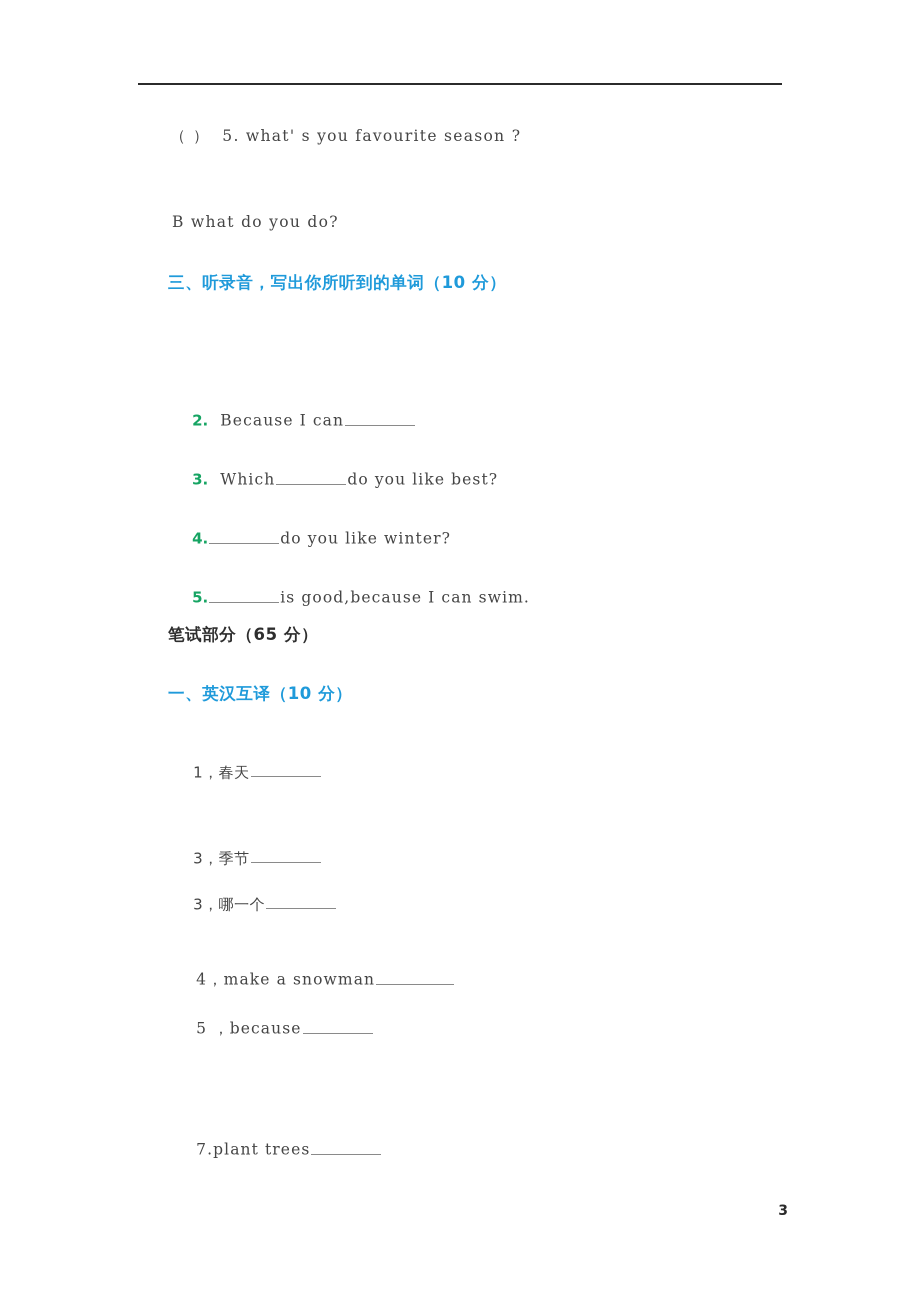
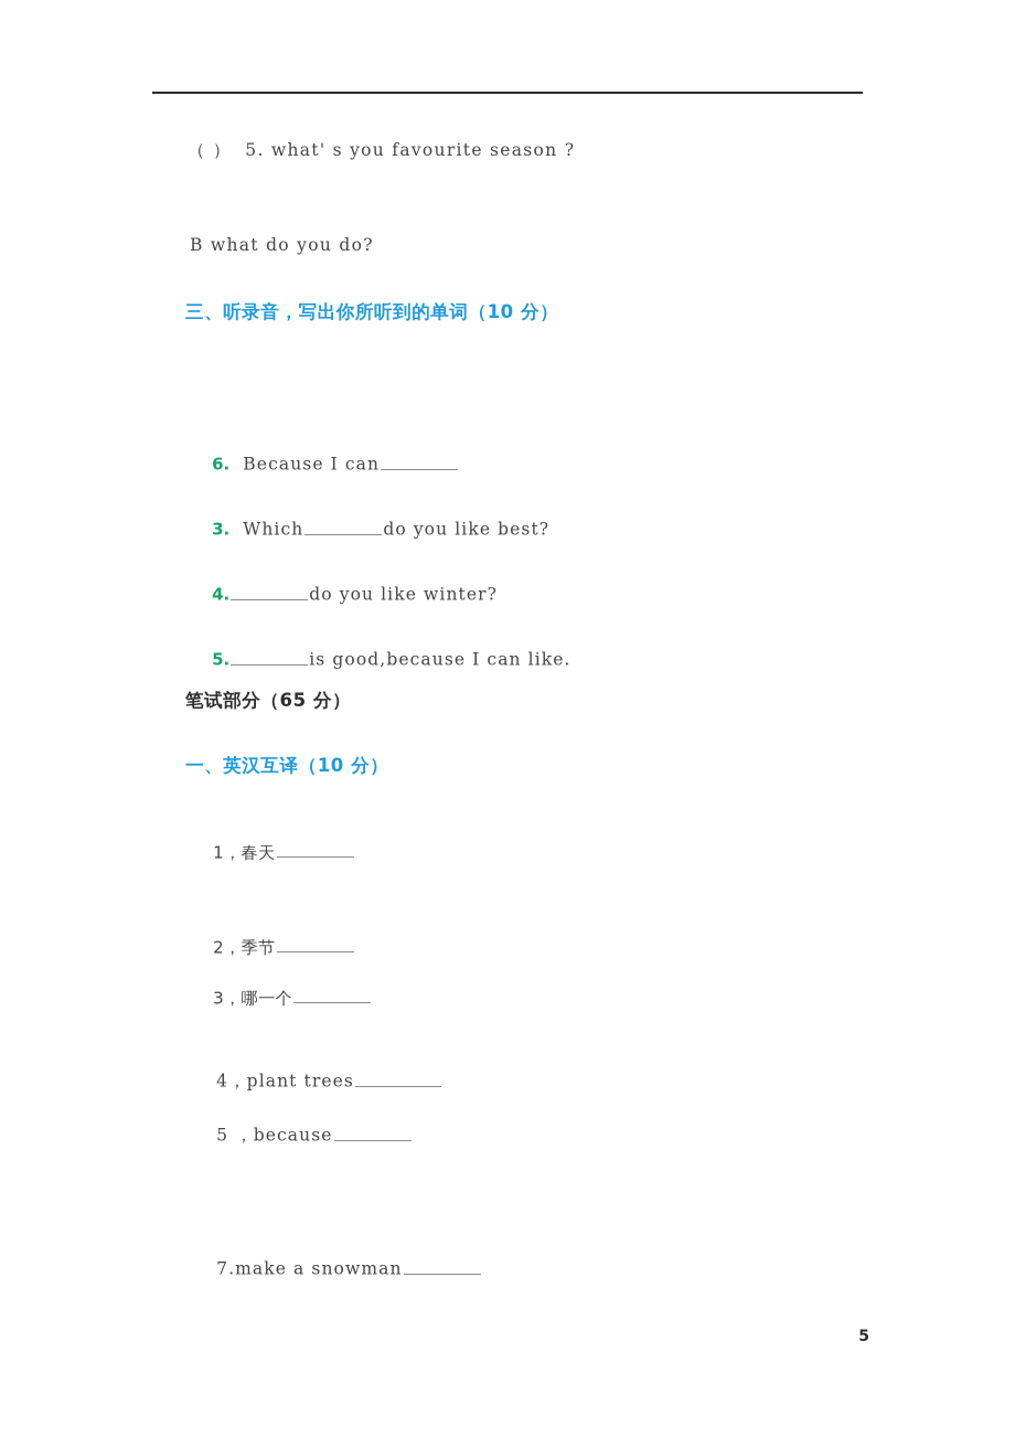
  （ ） 5. what' s you favourite season ?
  B what do you do?
  三、听录音，写出你所听到的单词（10 分）
- 2. Because I can
+ 6. Because I can
  3. Which do you like best?
  4. do you like winter?
- 5. is good,because I can swim.
+ 5. is good,because I can like.
  笔试部分（65 分）
  一、英汉互译（10 分）
  1，春天
- 3，季节
+ 2，季节
  3，哪一个
- 4，make a snowman
+ 4，plant trees
  5 ，because
- 7.plant trees
+ 7.make a snowman
- 3
+ 5
